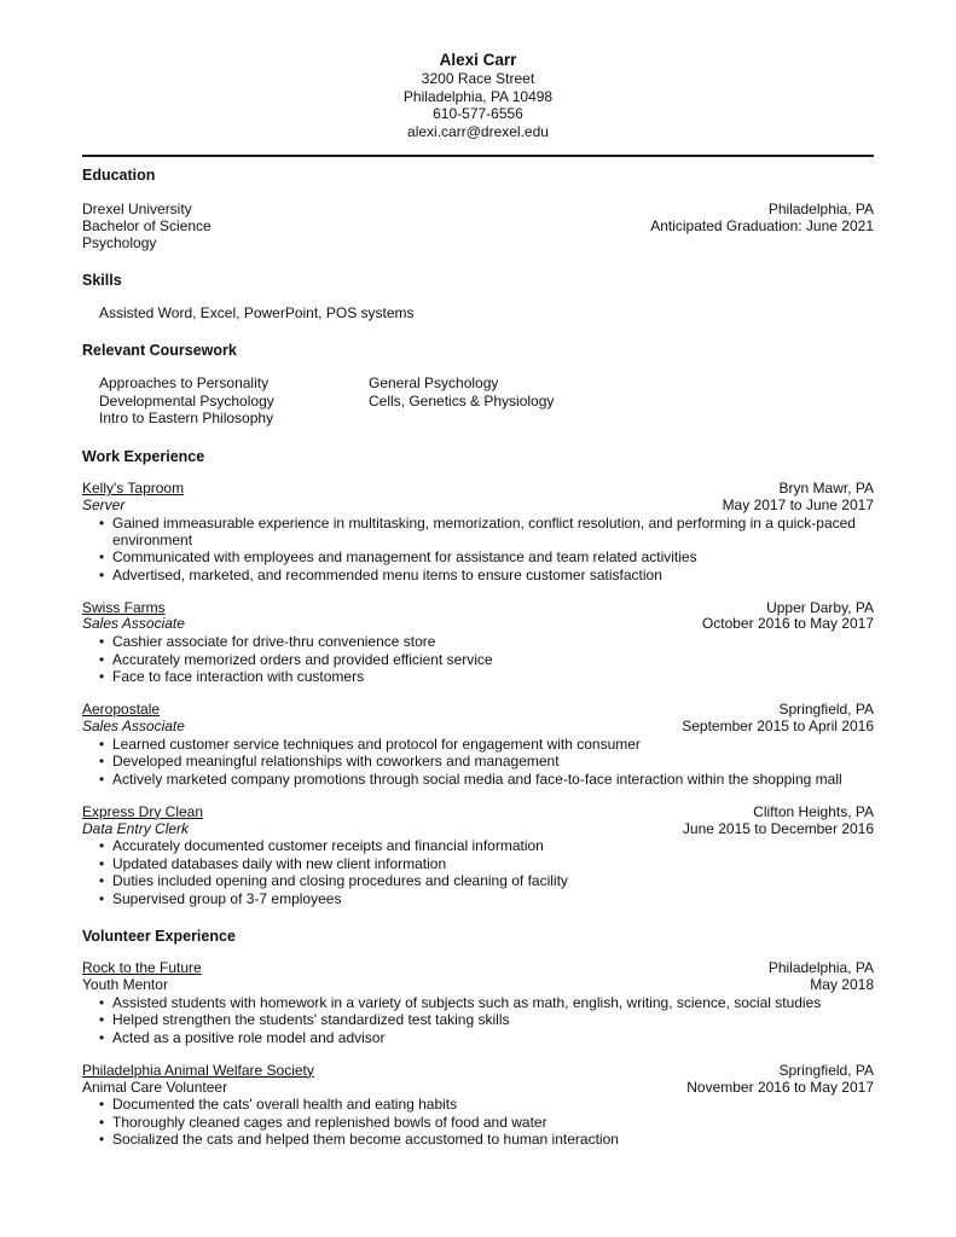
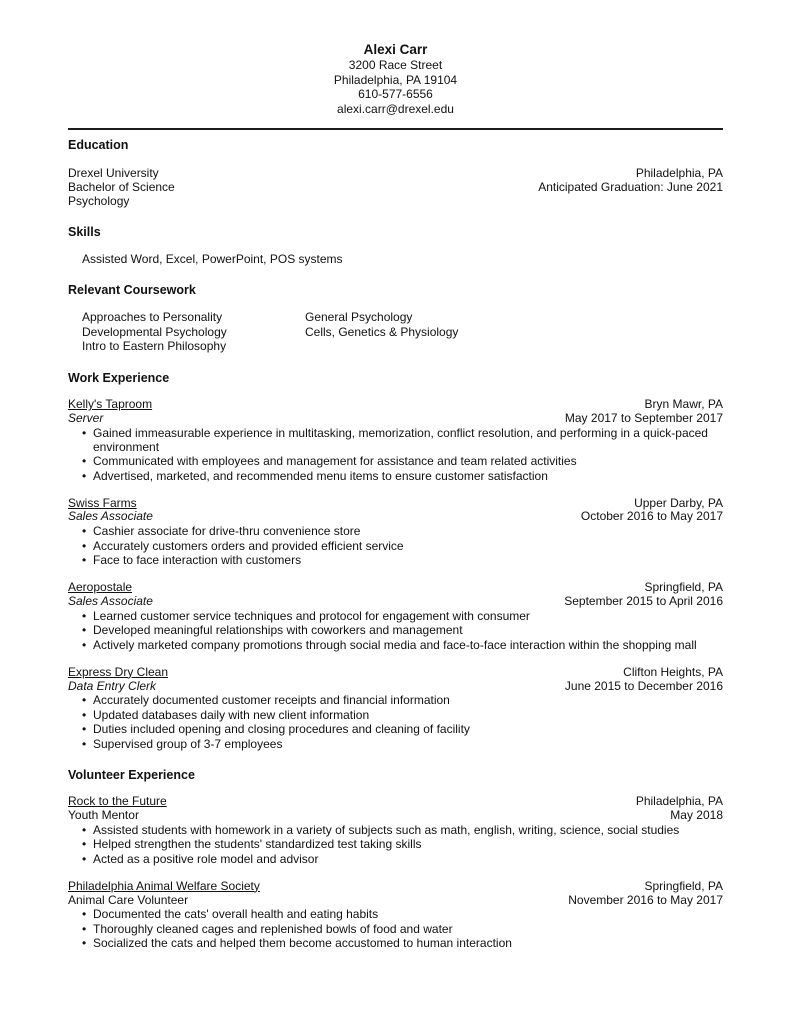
  Alexi Carr
  3200 Race Street
- Philadelphia, PA 10498
+ Philadelphia, PA 19104
  610-577-6556
  alexi.carr@drexel.edu
  Education
  Drexel University
  Philadelphia, PA
  Bachelor of Science
  Anticipated Graduation: June 2021
  Psychology
  Skills
  Assisted Word, Excel, PowerPoint, POS systems
  Relevant Coursework
  Approaches to Personality
  Developmental Psychology
  Intro to Eastern Philosophy
  General Psychology
  Cells, Genetics & Physiology
  Work Experience
  Kelly's Taproom
  Bryn Mawr, PA
  Server
- May 2017 to June 2017
+ May 2017 to September 2017
  Gained immeasurable experience in multitasking, memorization, conflict resolution, and performing in a quick-paced environment
  Communicated with employees and management for assistance and team related activities
  Advertised, marketed, and recommended menu items to ensure customer satisfaction
  Swiss Farms
  Upper Darby, PA
  Sales Associate
  October 2016 to May 2017
  Cashier associate for drive-thru convenience store
- Accurately memorized orders and provided efficient service
+ Accurately customers orders and provided efficient service
  Face to face interaction with customers
  Aeropostale
  Springfield, PA
  Sales Associate
  September 2015 to April 2016
  Learned customer service techniques and protocol for engagement with consumer
  Developed meaningful relationships with coworkers and management
  Actively marketed company promotions through social media and face-to-face interaction within the shopping mall
  Express Dry Clean
  Clifton Heights, PA
  Data Entry Clerk
  June 2015 to December 2016
  Accurately documented customer receipts and financial information
  Updated databases daily with new client information
  Duties included opening and closing procedures and cleaning of facility
  Supervised group of 3-7 employees
  Volunteer Experience
  Rock to the Future
  Philadelphia, PA
  Youth Mentor
  May 2018
  Assisted students with homework in a variety of subjects such as math, english, writing, science, social studies
  Helped strengthen the students' standardized test taking skills
  Acted as a positive role model and advisor
  Philadelphia Animal Welfare Society
  Springfield, PA
  Animal Care Volunteer
  November 2016 to May 2017
  Documented the cats' overall health and eating habits
  Thoroughly cleaned cages and replenished bowls of food and water
  Socialized the cats and helped them become accustomed to human interaction
